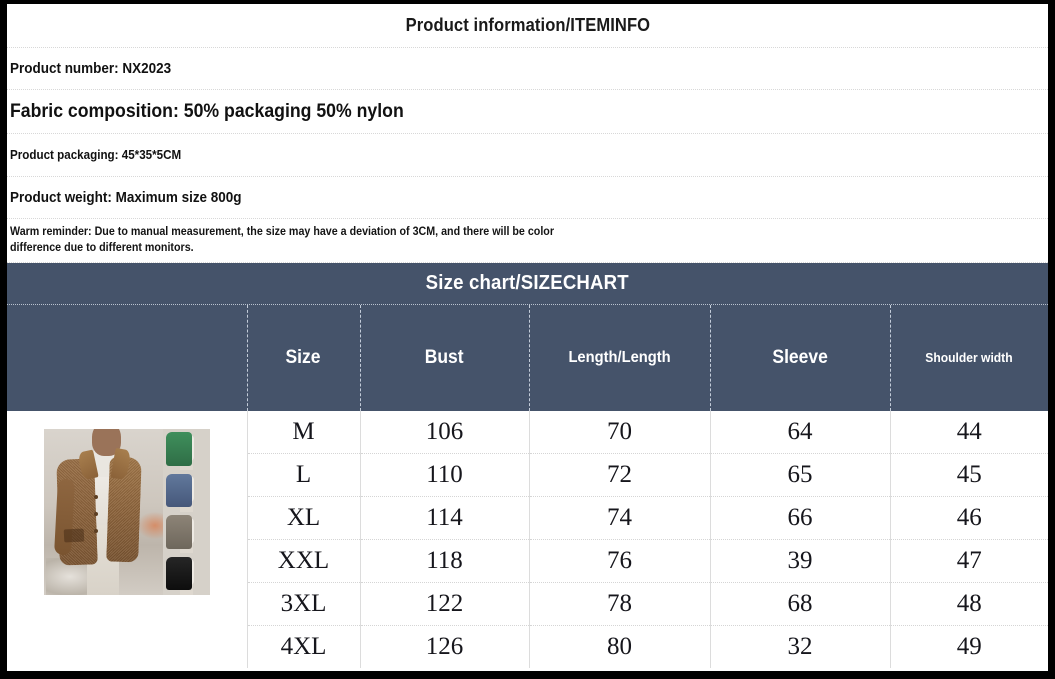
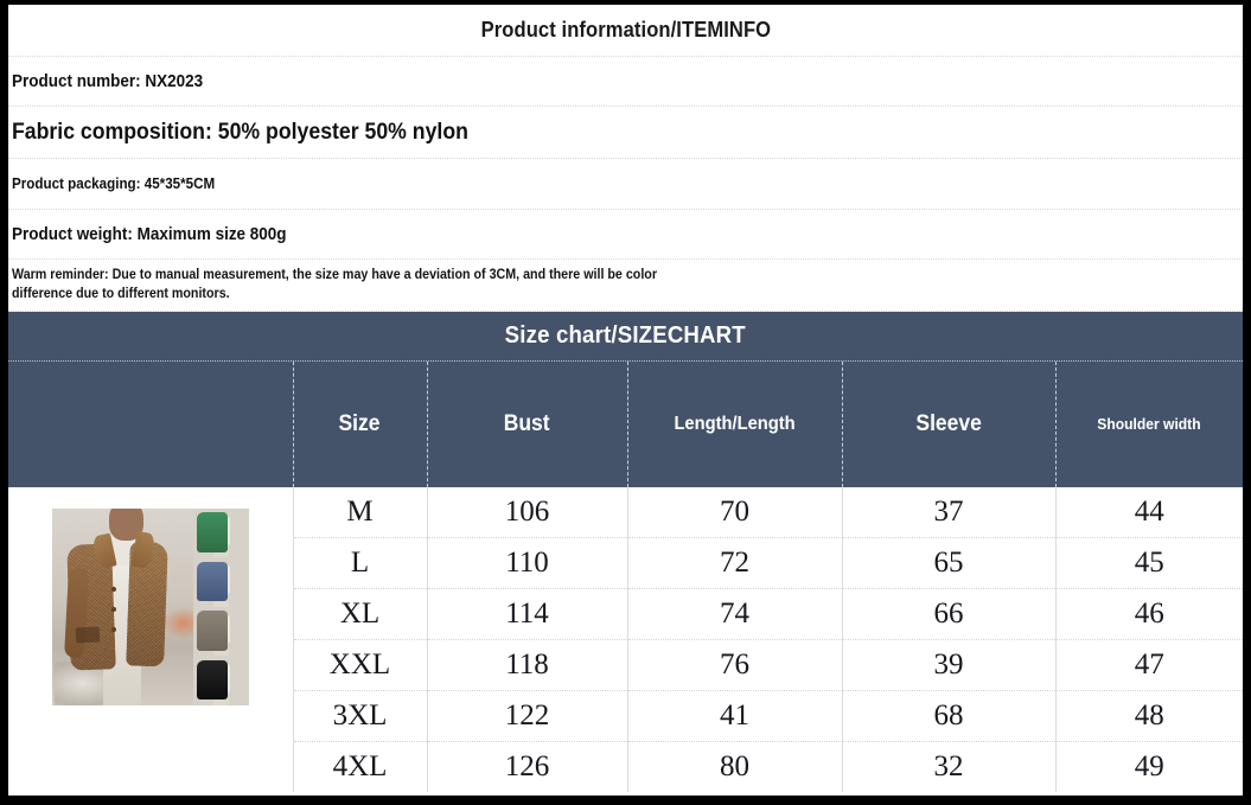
  Product information/ITEMINFO
  Product number: NX2023
- Fabric composition: 50% packaging 50% nylon
+ Fabric composition: 50% polyester 50% nylon
  Product packaging: 45*35*5CM
  Product weight: Maximum size 800g
  Warm reminder: Due to manual measurement, the size may have a deviation of 3CM, and there will be color difference due to different monitors.
  Size chart/SIZECHART
  	Size	Bust	Length/Length	Sleeve	Shoulder width
- 	M	106	70	64	44
+ 	M	106	70	37	44
  L	110	72	65	45
  XL	114	74	66	46
  XXL	118	76	39	47
- 3XL	122	78	68	48
+ 3XL	122	41	68	48
  4XL	126	80	32	49
